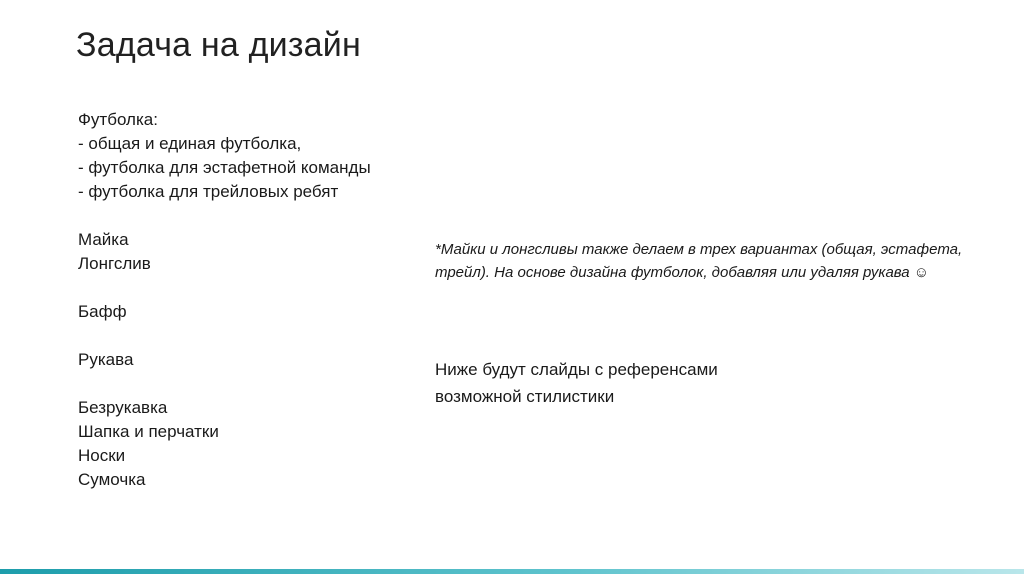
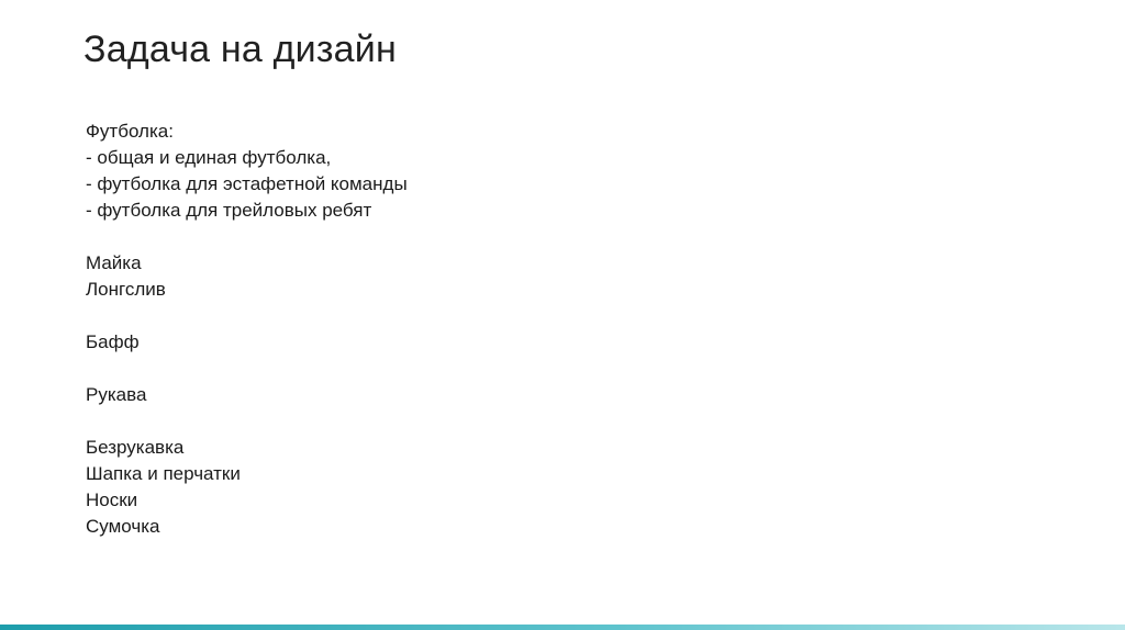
  Задача на дизайн
  Футболка:
  - общая и единая футболка,
  - футболка для эстафетной команды
  - футболка для трейловых ребят
  Майка
  Лонгслив
  Бафф
  Рукава
  Безрукавка
  Шапка и перчатки
  Носки
  Сумочка
- *Майки и лонгсливы также делаем в трех вариантах (общая, эстафета, трейл). На основе дизайна футболок, добавляя или удаляя рукава ☺
- Ниже будут слайды с референсами
- возможной стилистики
